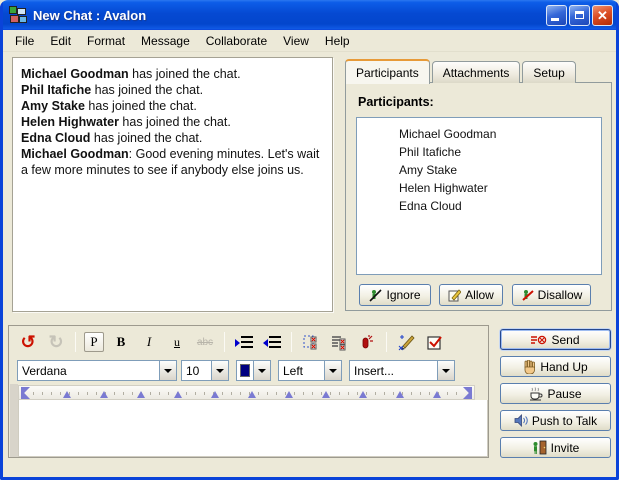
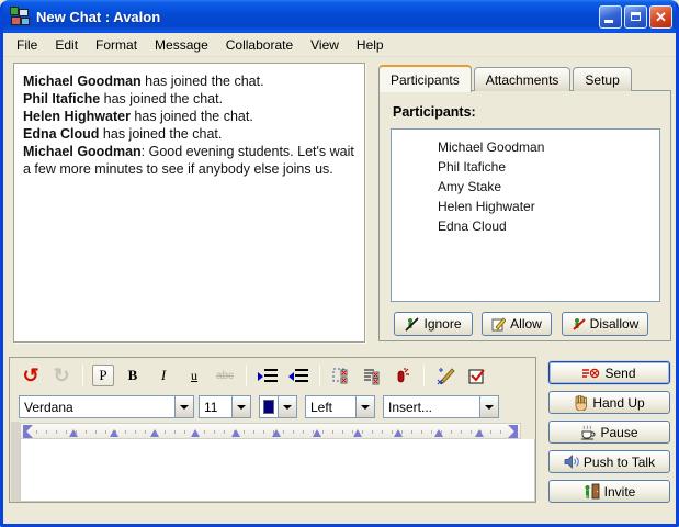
  New Chat : Avalon
  ✕
  File
  Edit
  Format
  Message
  Collaborate
  View
  Help
  Michael Goodman has joined the chat.
  Phil Itafiche has joined the chat.
- Amy Stake has joined the chat.
  Helen Highwater has joined the chat.
  Edna Cloud has joined the chat.
- Michael Goodman: Good evening minutes. Let's wait a few more minutes to see if anybody else joins us.
+ Michael Goodman: Good evening students. Let's wait a few more minutes to see if anybody else joins us.
  Participants
  Attachments
  Setup
  Participants:
  Michael Goodman
  Phil Itafiche
  Amy Stake
  Helen Highwater
  Edna Cloud
  Ignore
  Allow
  Disallow
  ↺
  ↻
  P
  B
  I
  u
  abc
  Verdana
- 10
+ 11
  Left
  Insert...
  Send
  Hand Up
  Pause
  Push to Talk
  Invite
